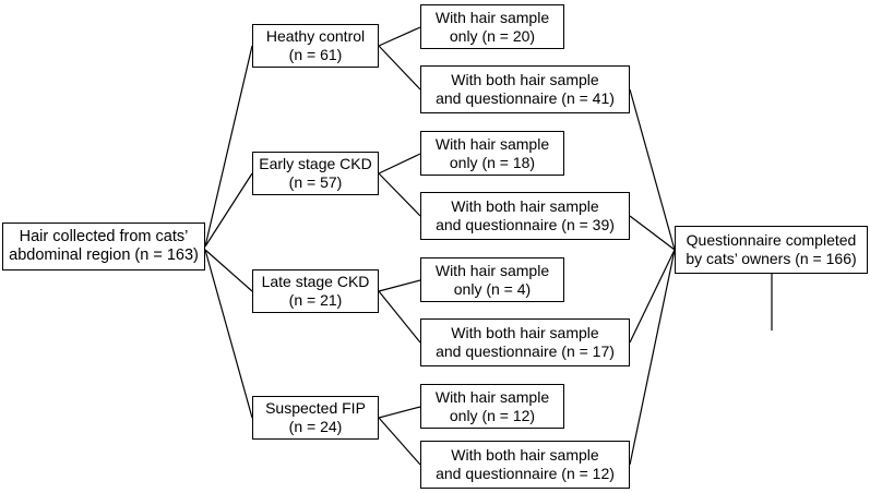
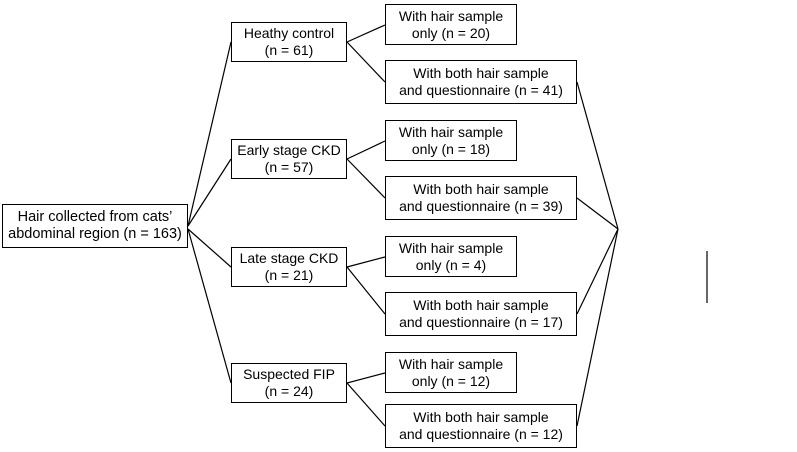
  Hair collected from cats’
  abdominal region (n = 163)
  Heathy control
  (n = 61)
  Early stage CKD
  (n = 57)
  Late stage CKD
  (n = 21)
  Suspected FIP
  (n = 24)
  With hair sample
  only (n = 20)
  With hair sample
  only (n = 18)
  With hair sample
  only (n = 4)
  With hair sample
  only (n = 12)
  With both hair sample
  and questionnaire (n = 41)
  With both hair sample
  and questionnaire (n = 39)
  With both hair sample
  and questionnaire (n = 17)
  With both hair sample
  and questionnaire (n = 12)
- Questionnaire completed
- by cats’ owners (n = 166)
